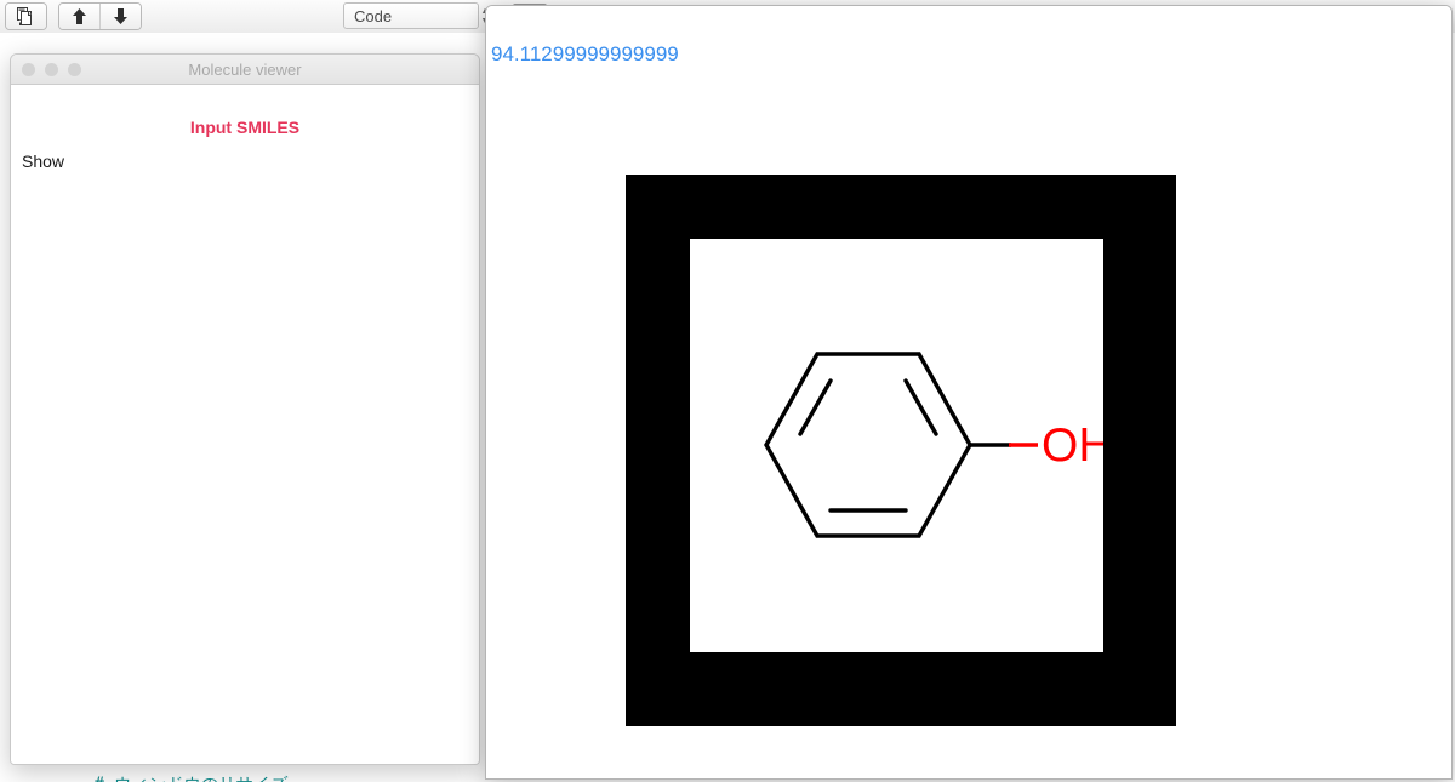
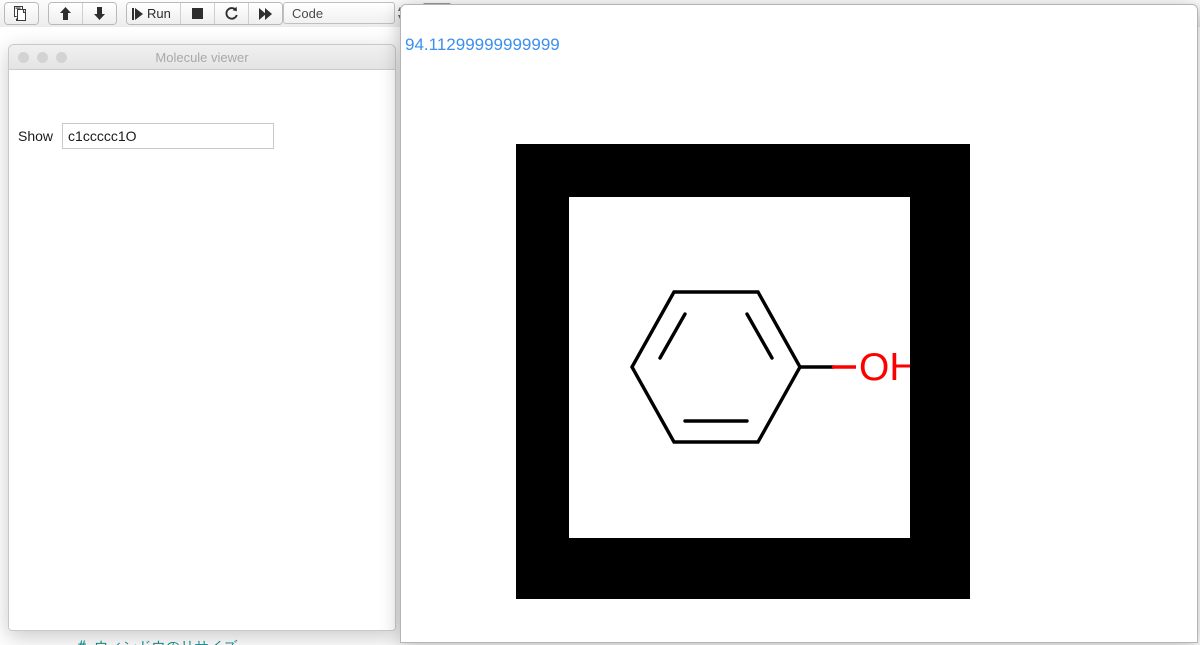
+ Run
  Code
  Molecule viewer
- Input SMILES
  Show
+ c1ccccc1O
  94.11299999999999
  OH
